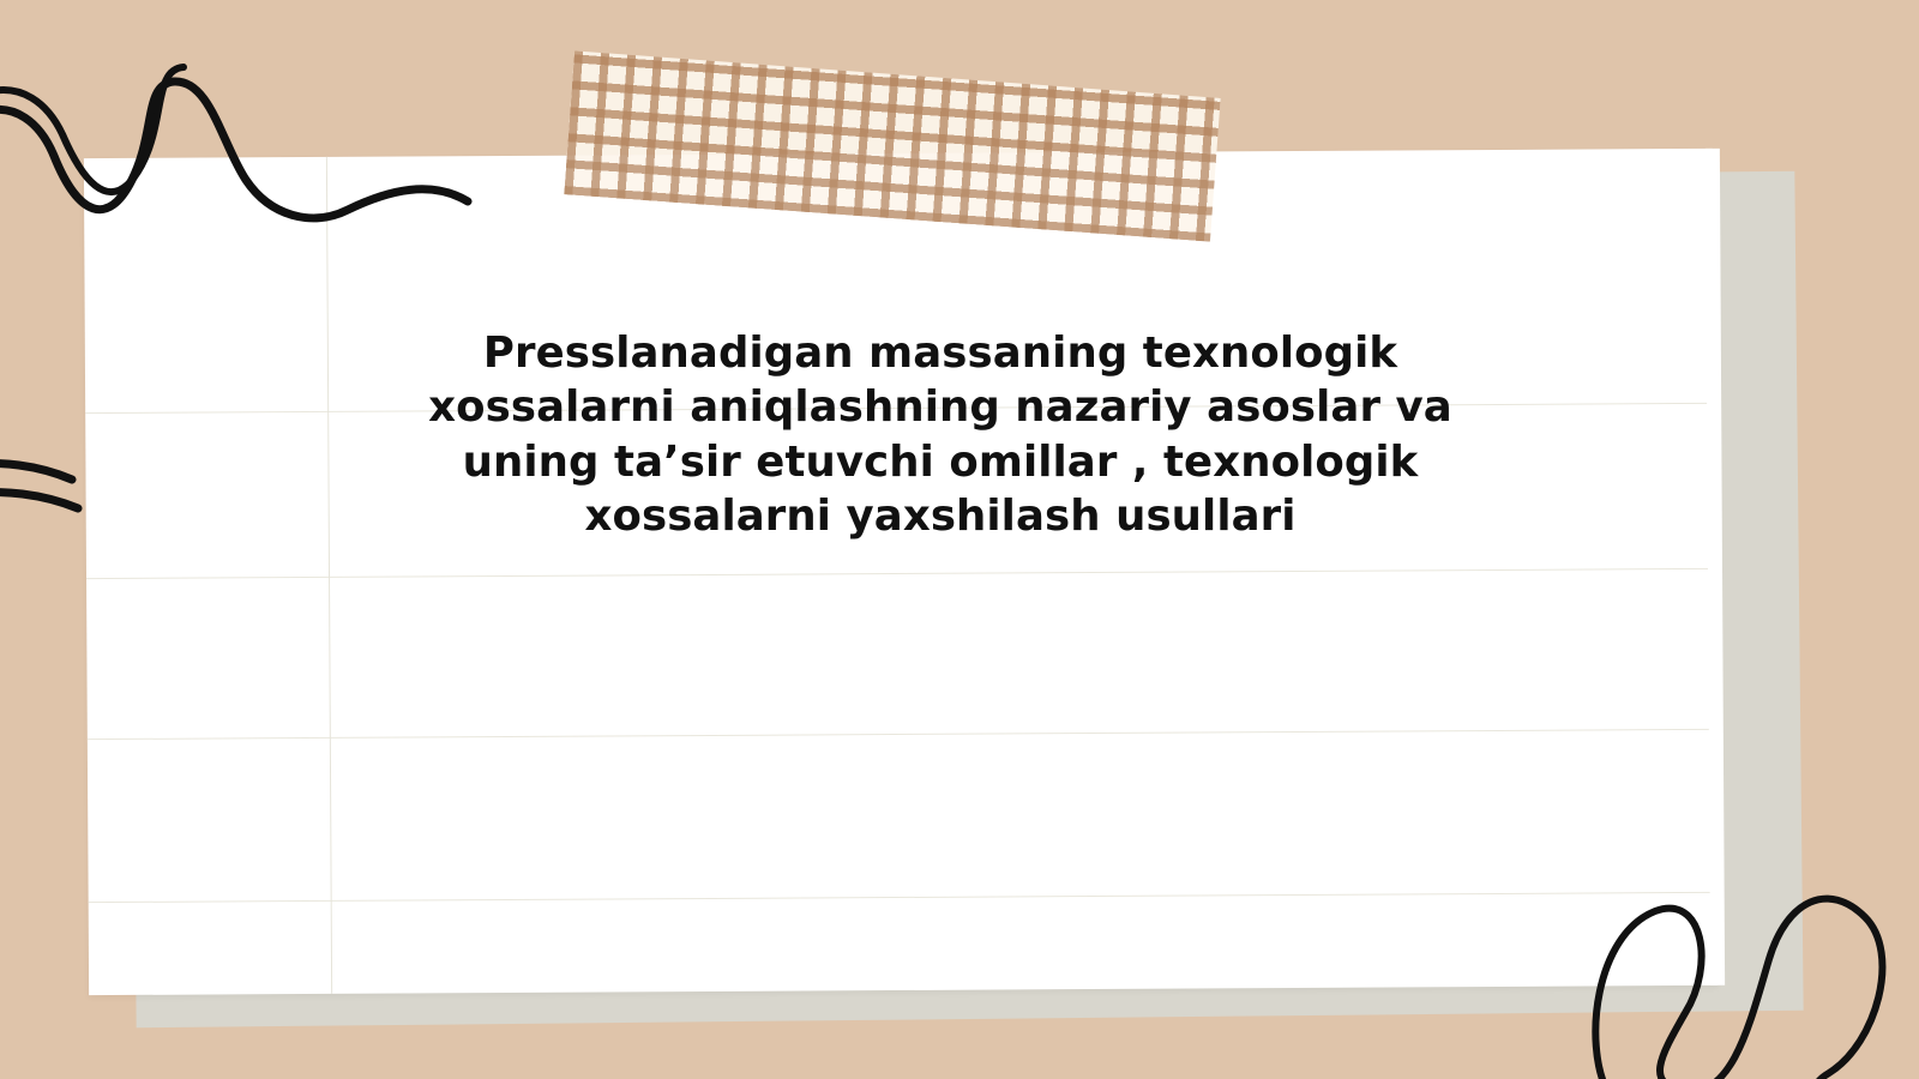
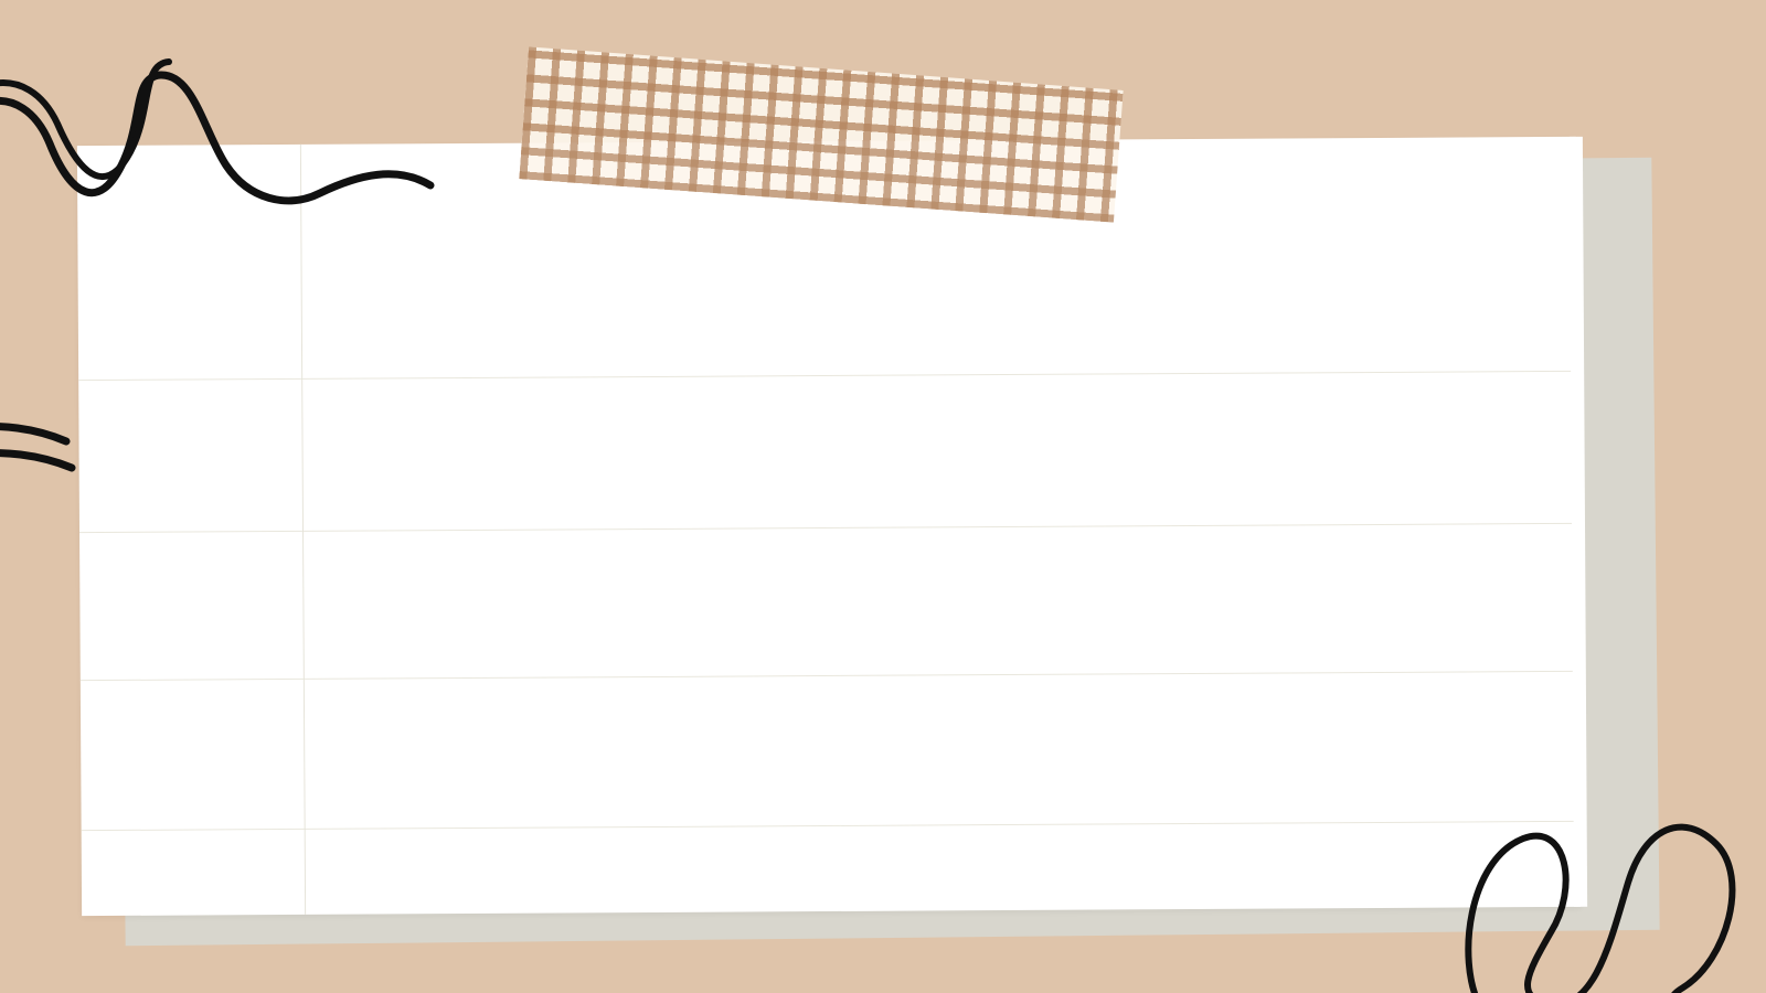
- Presslanadigan massaning texnologik xossalarni aniqlashning nazariy asoslar va uning ta’sir etuvchi omillar , texnologik xossalarni yaxshilash usullari
